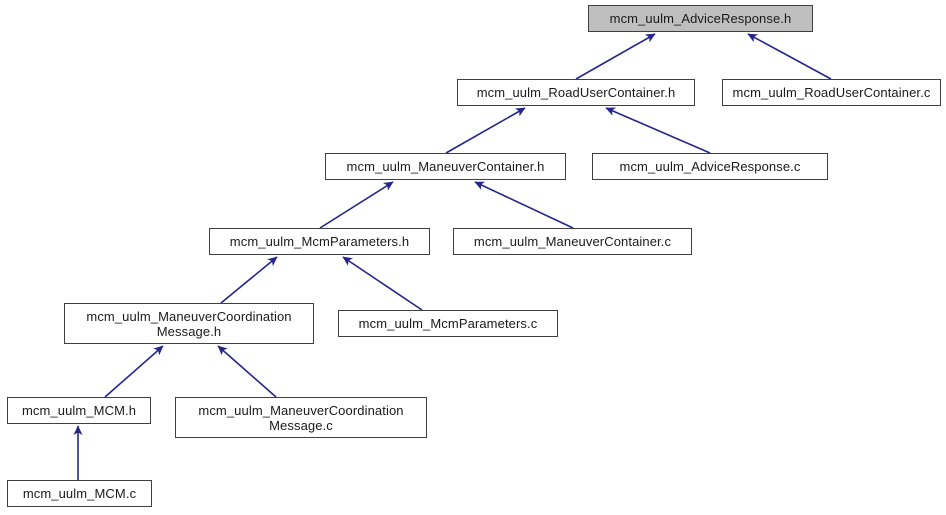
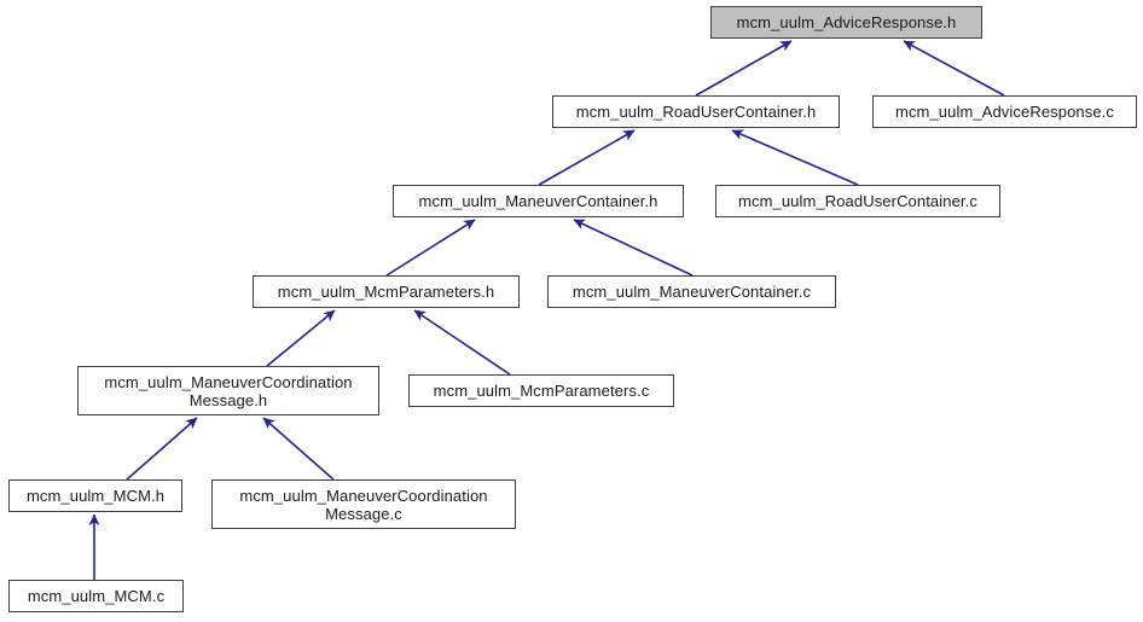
  mcm_uulm_AdviceResponse.h
  mcm_uulm_RoadUserContainer.h
- mcm_uulm_RoadUserContainer.c
+ mcm_uulm_AdviceResponse.c
  mcm_uulm_ManeuverContainer.h
- mcm_uulm_AdviceResponse.c
+ mcm_uulm_RoadUserContainer.c
  mcm_uulm_McmParameters.h
  mcm_uulm_ManeuverContainer.c
  mcm_uulm_ManeuverCoordination
  Message.h
  mcm_uulm_McmParameters.c
  mcm_uulm_MCM.h
  mcm_uulm_ManeuverCoordination
  Message.c
  mcm_uulm_MCM.c
